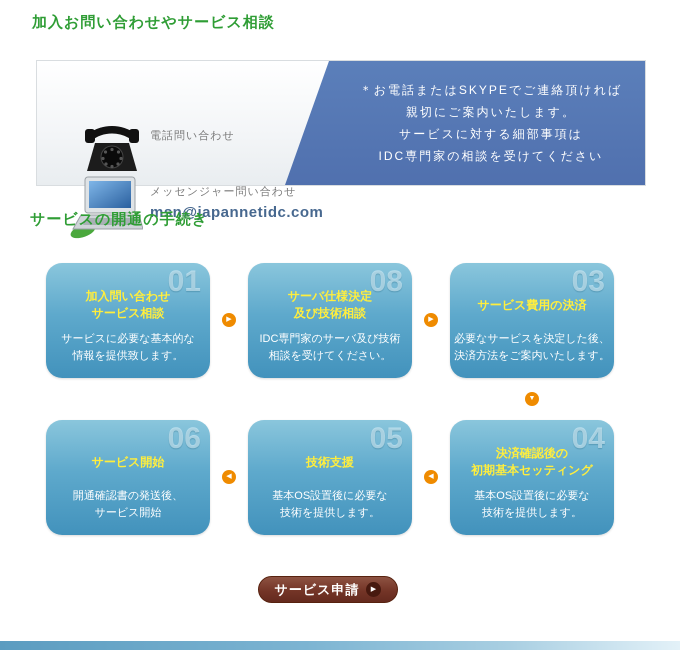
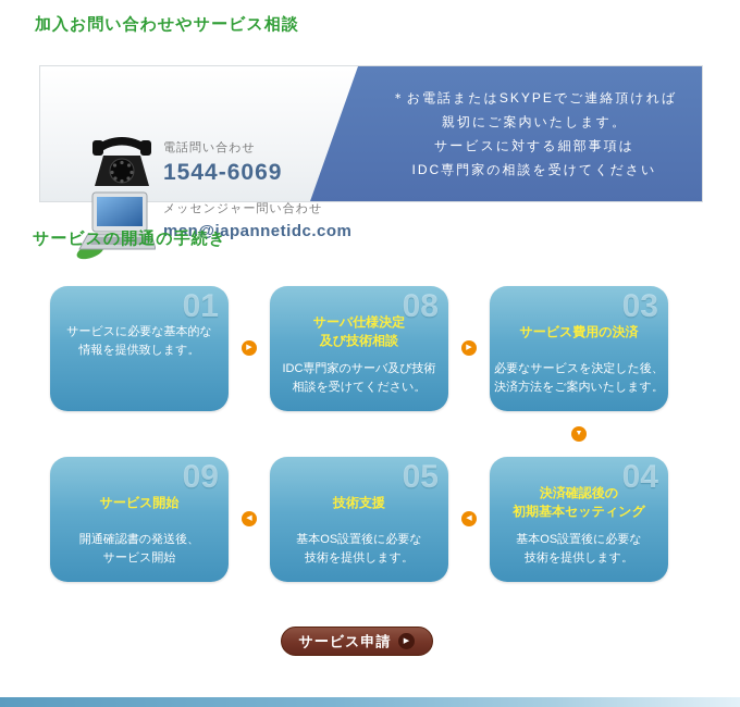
  加入お問い合わせやサービス相談
  ＊お電話またはSKYPEでご連絡頂ければ
  親切にご案内いたします。
  サービスに対する細部事項は
  IDC専門家の相談を受けてください
  電話問い合わせ
+ 1544-6069
  メッセンジャー問い合わせ
  msn@japannetidc.com
  サービスの開通の手続き
  01
- 加入問い合わせ
- サービス相談
  サービスに必要な基本的な
  情報を提供致します。
  08
  サーバ仕様決定
  及び技術相談
  IDC専門家のサーバ及び技術
  相談を受けてください。
  03
  サービス費用の決済
  必要なサービスを決定した後、
  決済方法をご案内いたします。
- 06
+ 09
  サービス開始
  開通確認書の発送後、
  サービス開始
  05
  技術支援
  基本OS設置後に必要な
  技術を提供します。
  04
  決済確認後の
  初期基本セッティング
  基本OS設置後に必要な
  技術を提供します。
  サービス申請
